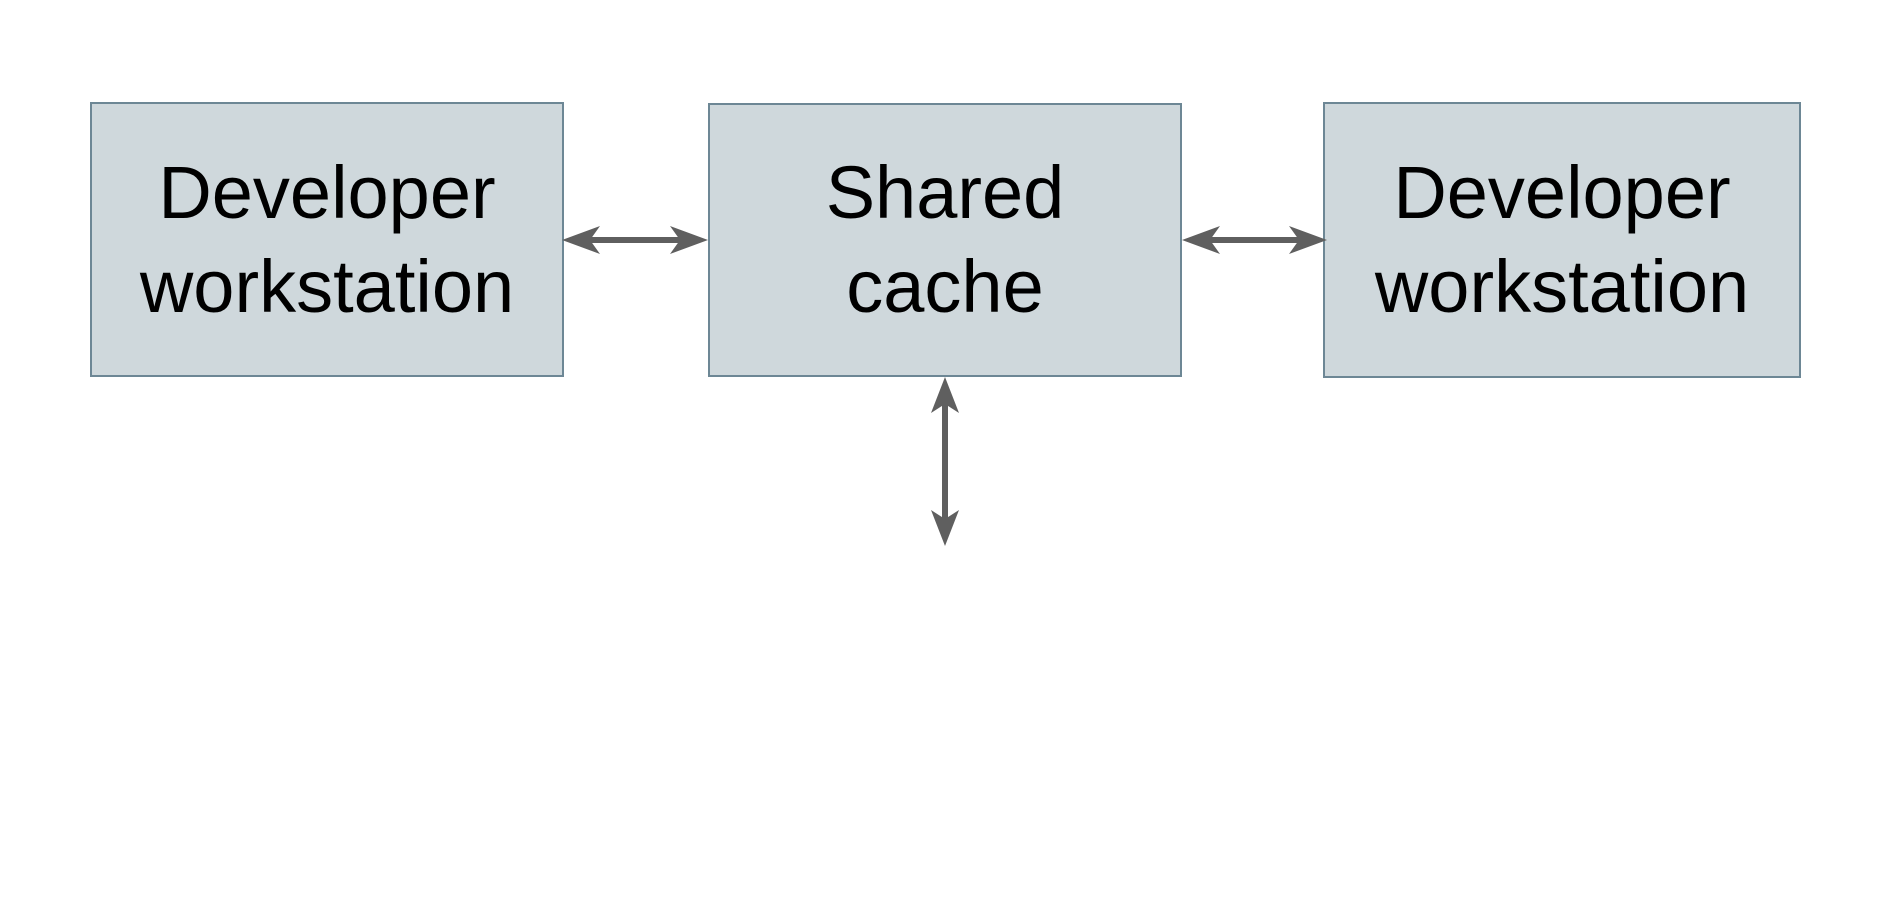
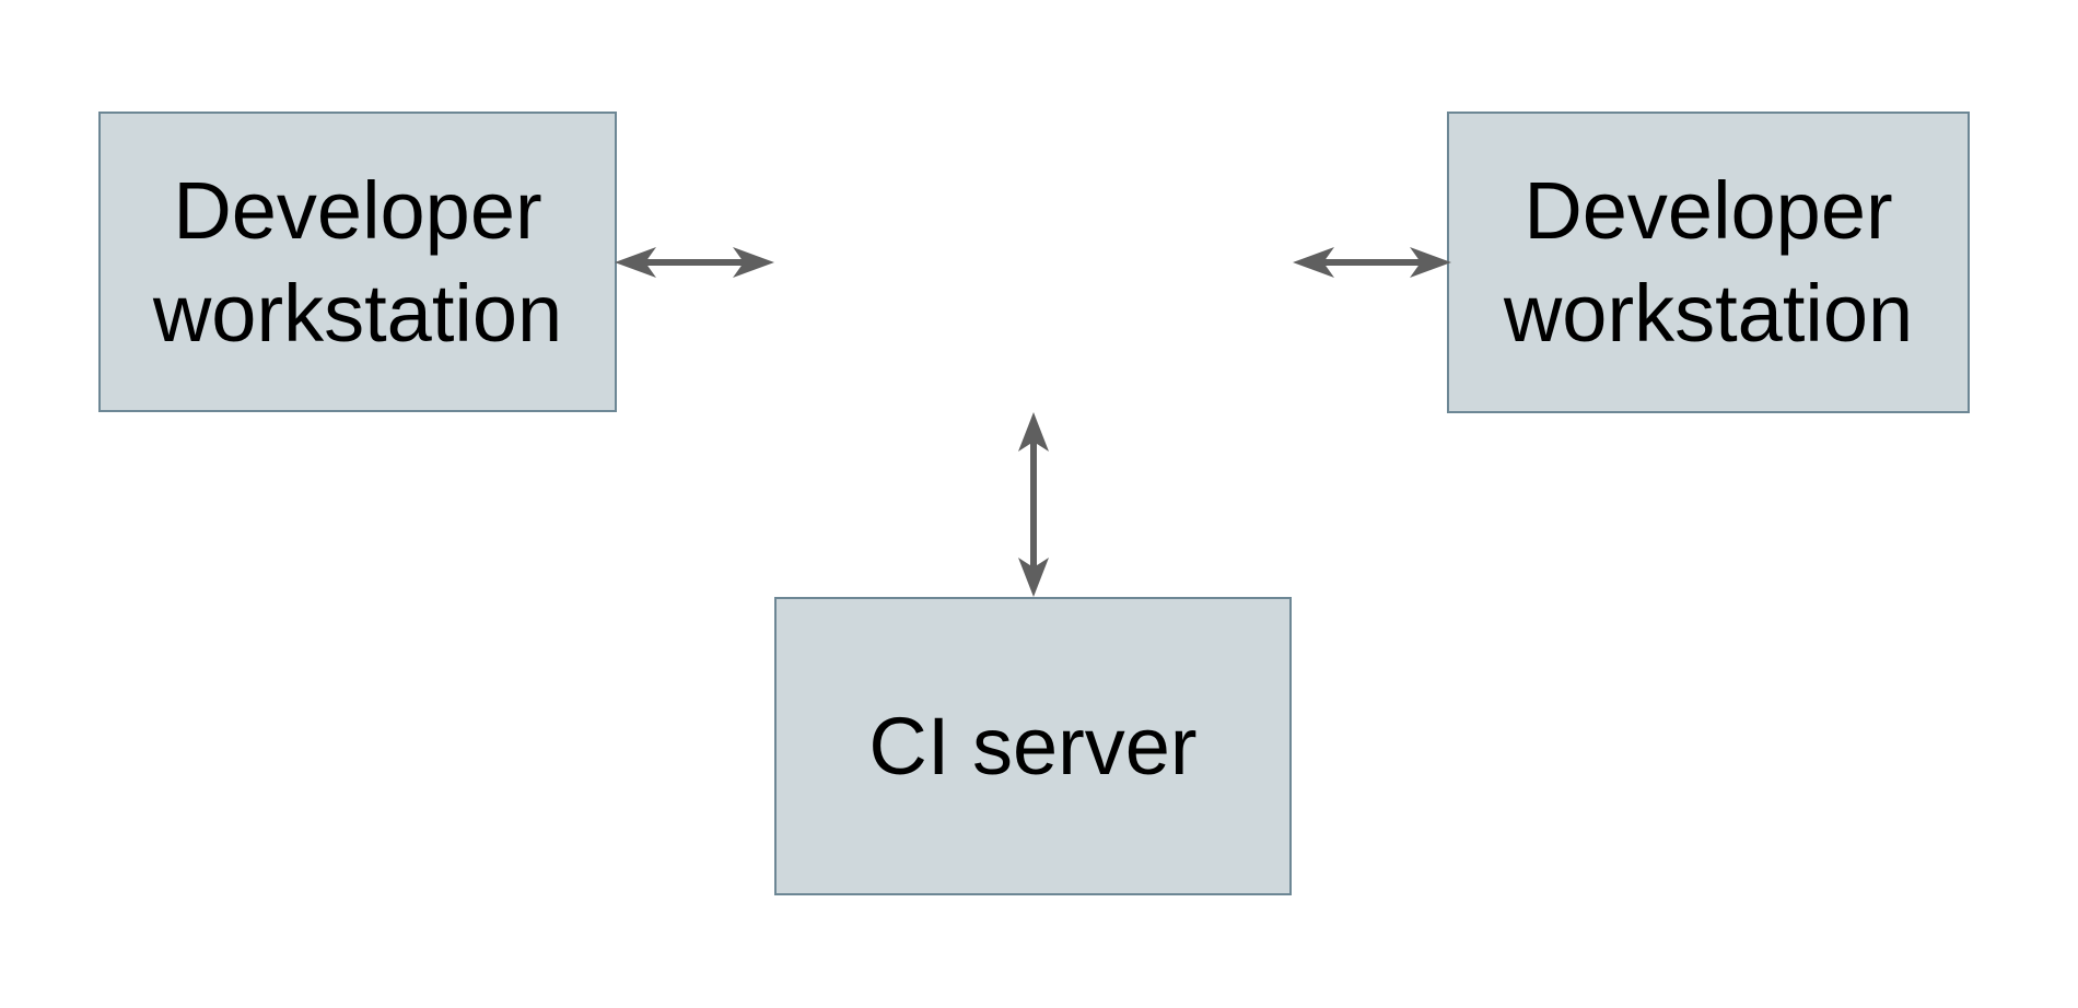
  Developer
  workstation
- Shared
- cache
  Developer
  workstation
+ CI server
